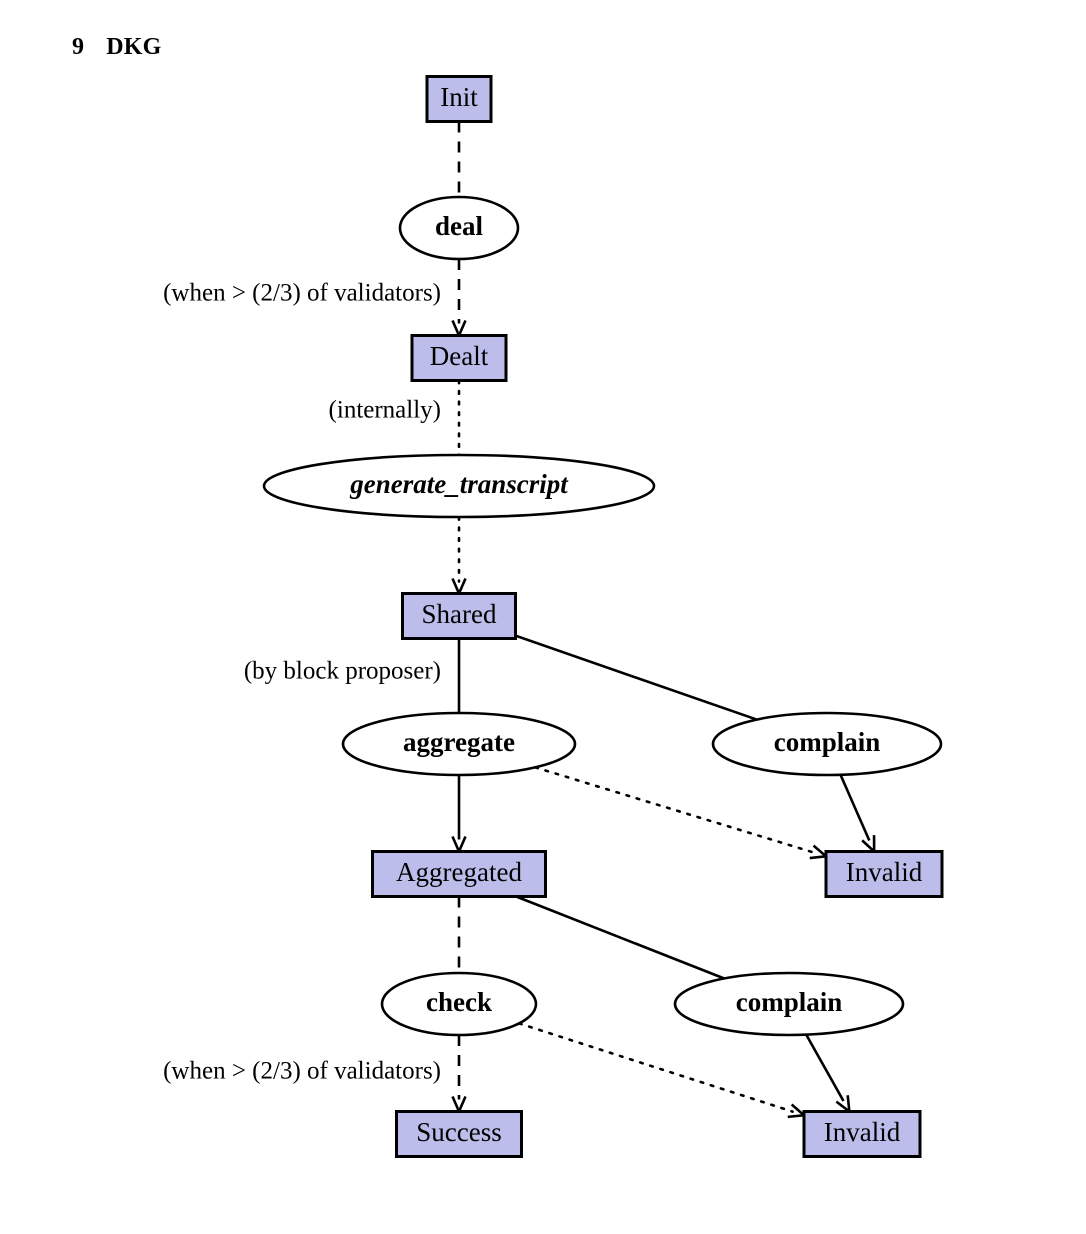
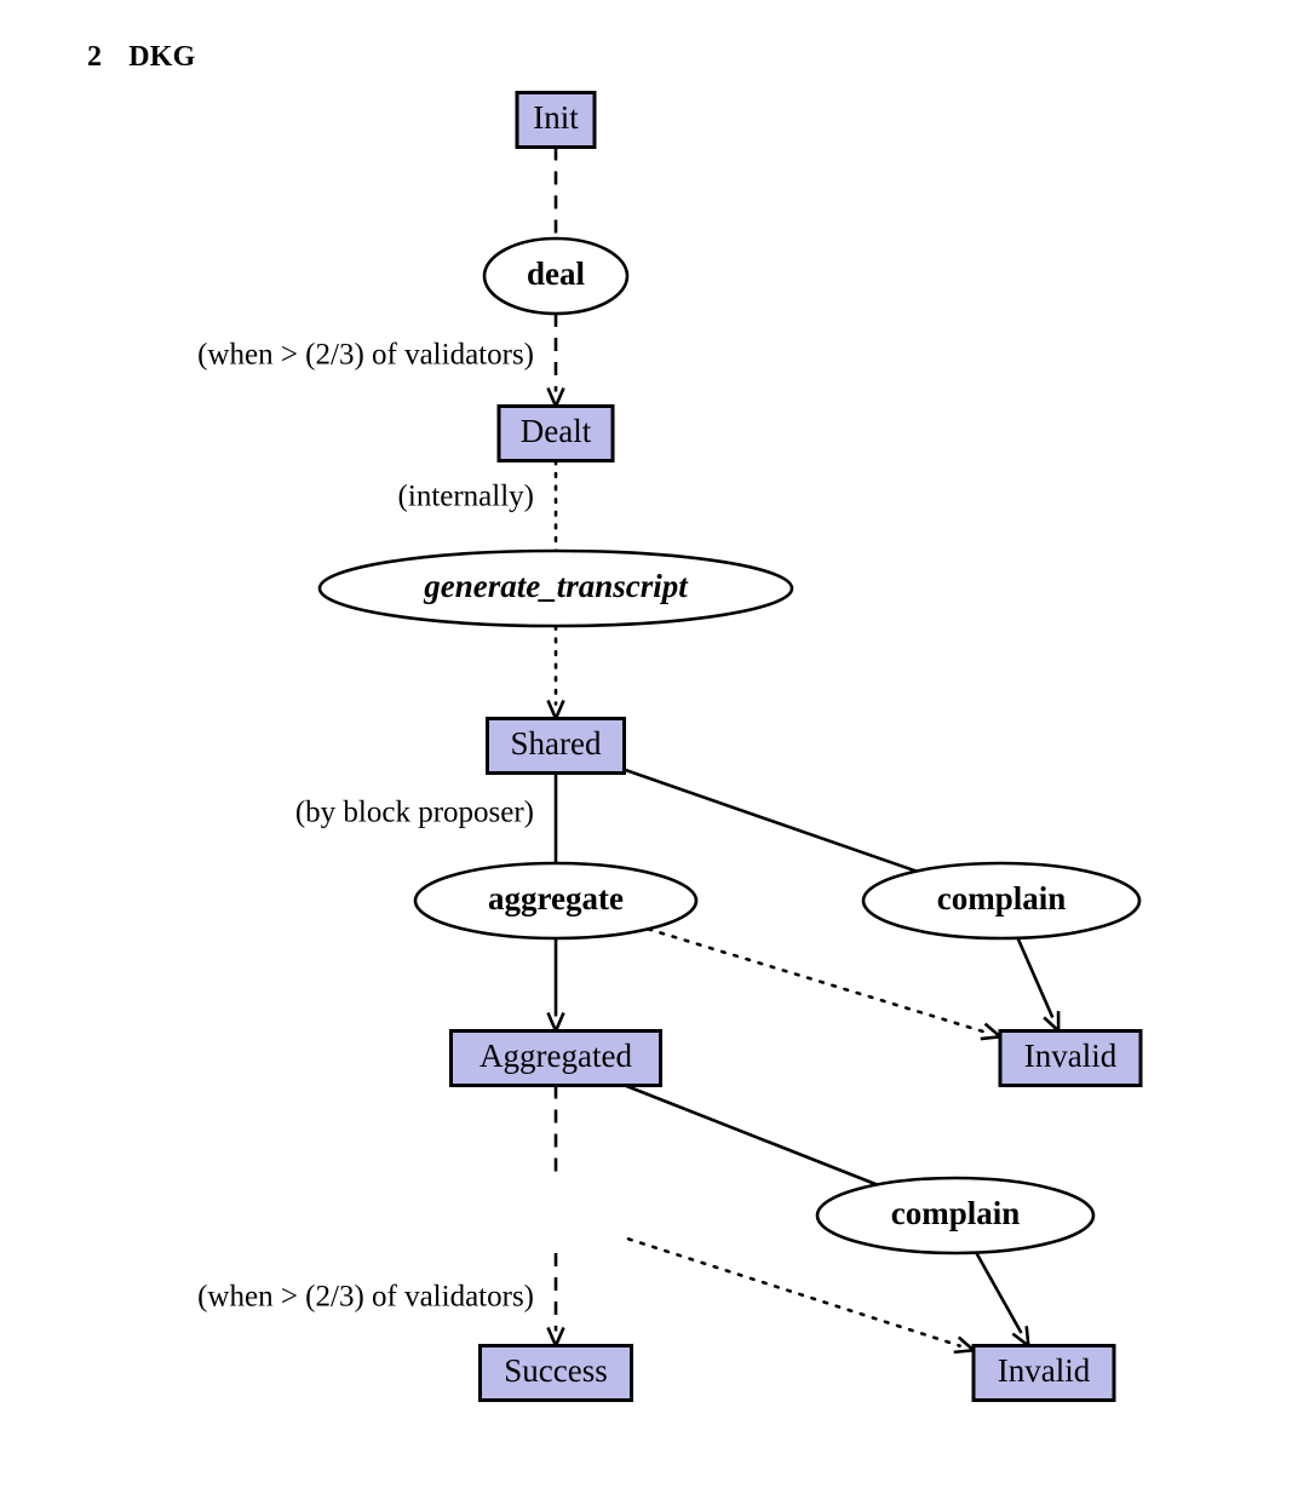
- 9 DKG
+ 2 DKG
  Init
  deal
  Dealt
  generate_transcript
  Shared
  aggregate
  complain
  Aggregated
  Invalid
- check
  complain
  Success
  Invalid
  (when > (2/3) of validators)
  (internally)
  (by block proposer)
  (when > (2/3) of validators)
